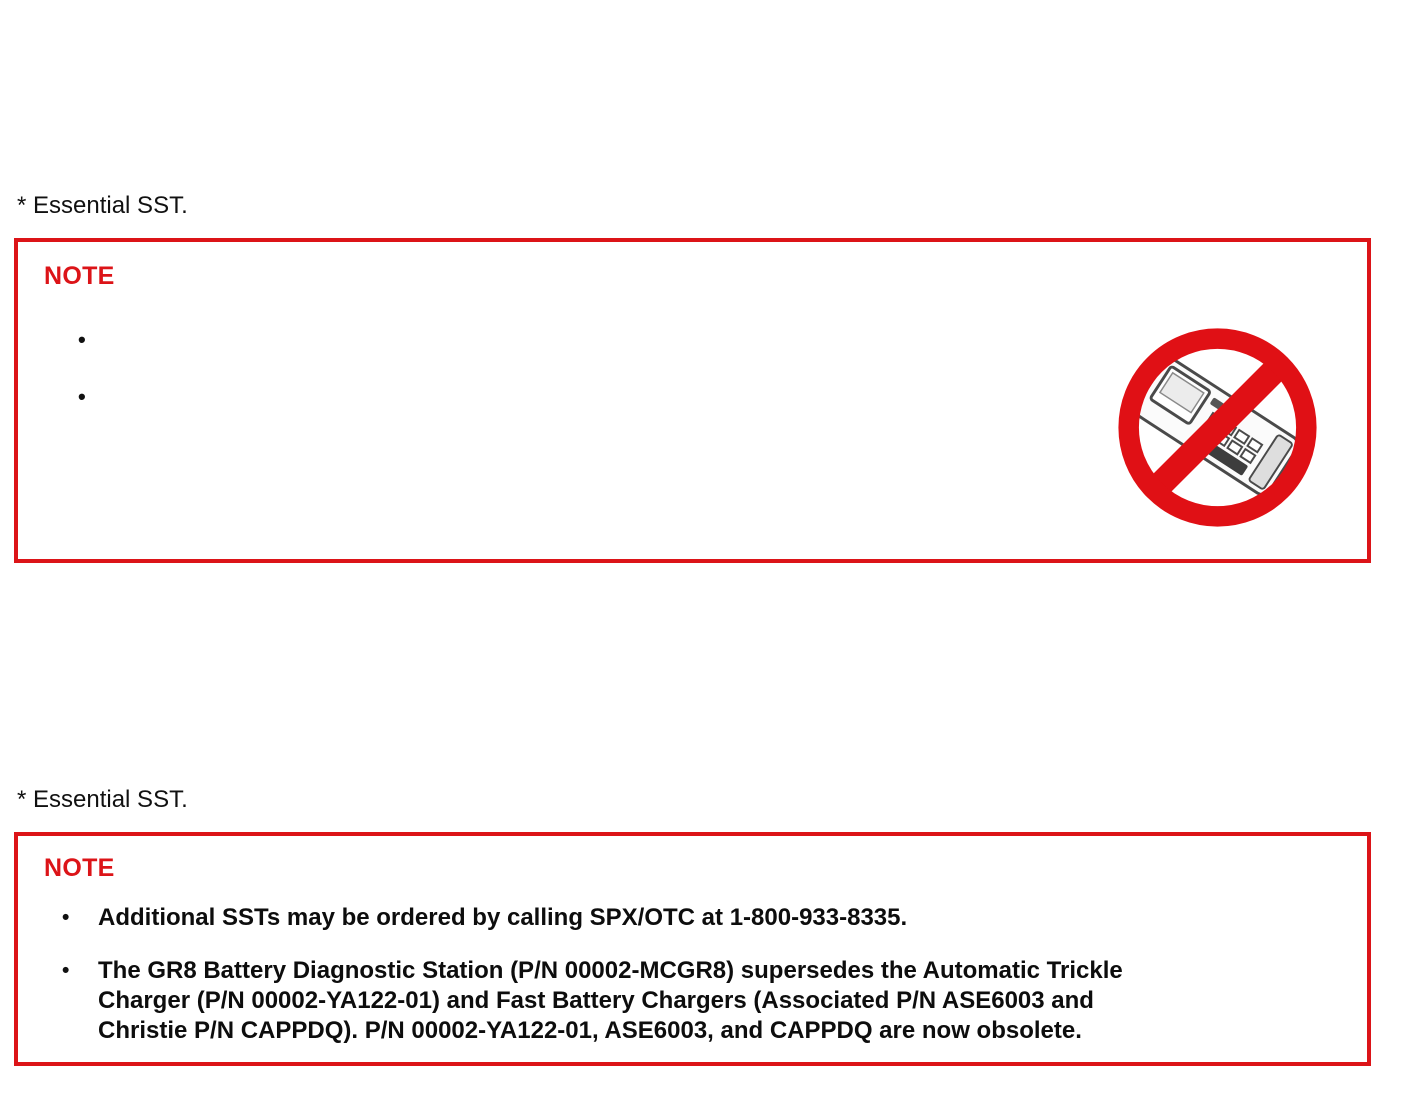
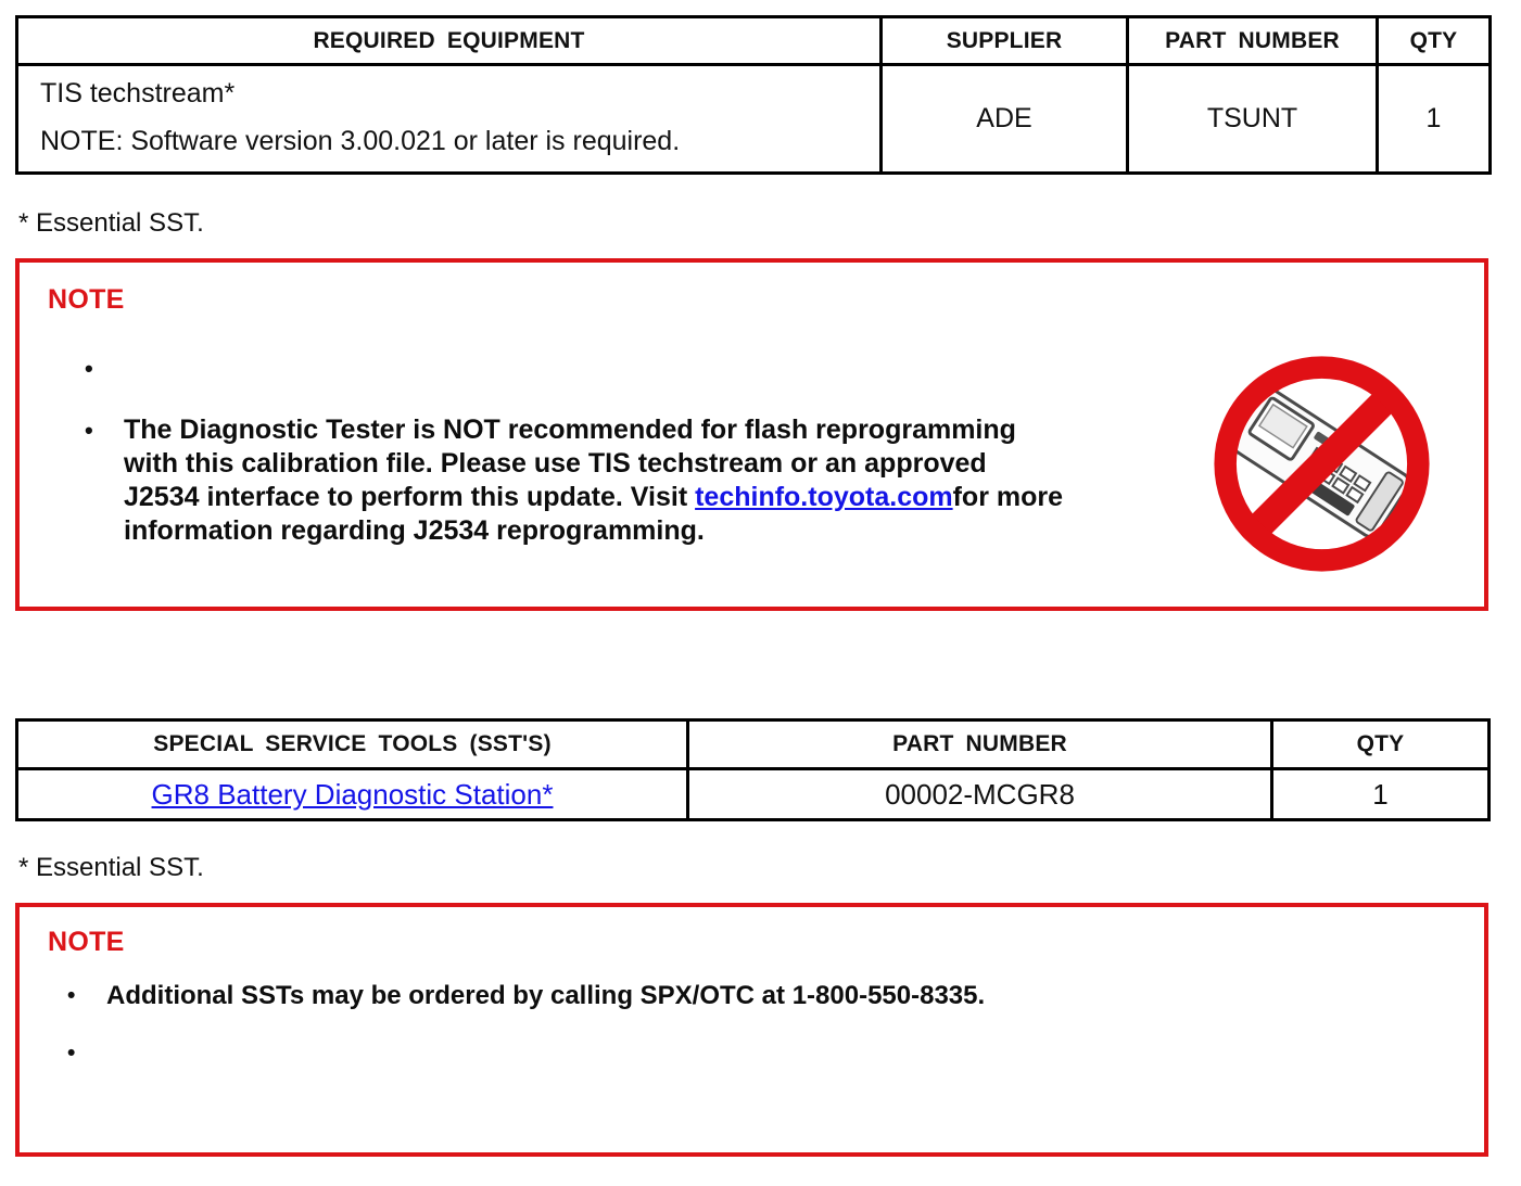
+ REQUIRED EQUIPMENT	SUPPLIER	PART NUMBER	QTY
+ TIS techstream* NOTE: Software version 3.00.021 or later is required.	ADE	TSUNT	1
  * Essential SST.
  NOTE
  •
  •
+ The Diagnostic Tester is NOT recommended for flash reprogramming
+ with this calibration file. Please use TIS techstream or an approved
+ J2534 interface to perform this update. Visit techinfo.toyota.comfor more
+ information regarding J2534 reprogramming.
+ SPECIAL SERVICE TOOLS (SST'S)	PART NUMBER	QTY
+ GR8 Battery Diagnostic Station*	00002-MCGR8	1
  * Essential SST.
  NOTE
  •
- Additional SSTs may be ordered by calling SPX/OTC at 1-800-933-8335.
+ Additional SSTs may be ordered by calling SPX/OTC at 1-800-550-8335.
  •
- The GR8 Battery Diagnostic Station (P/N 00002-MCGR8) supersedes the Automatic Trickle
- Charger (P/N 00002-YA122-01) and Fast Battery Chargers (Associated P/N ASE6003 and
- Christie P/N CAPPDQ). P/N 00002-YA122-01, ASE6003, and CAPPDQ are now obsolete.
